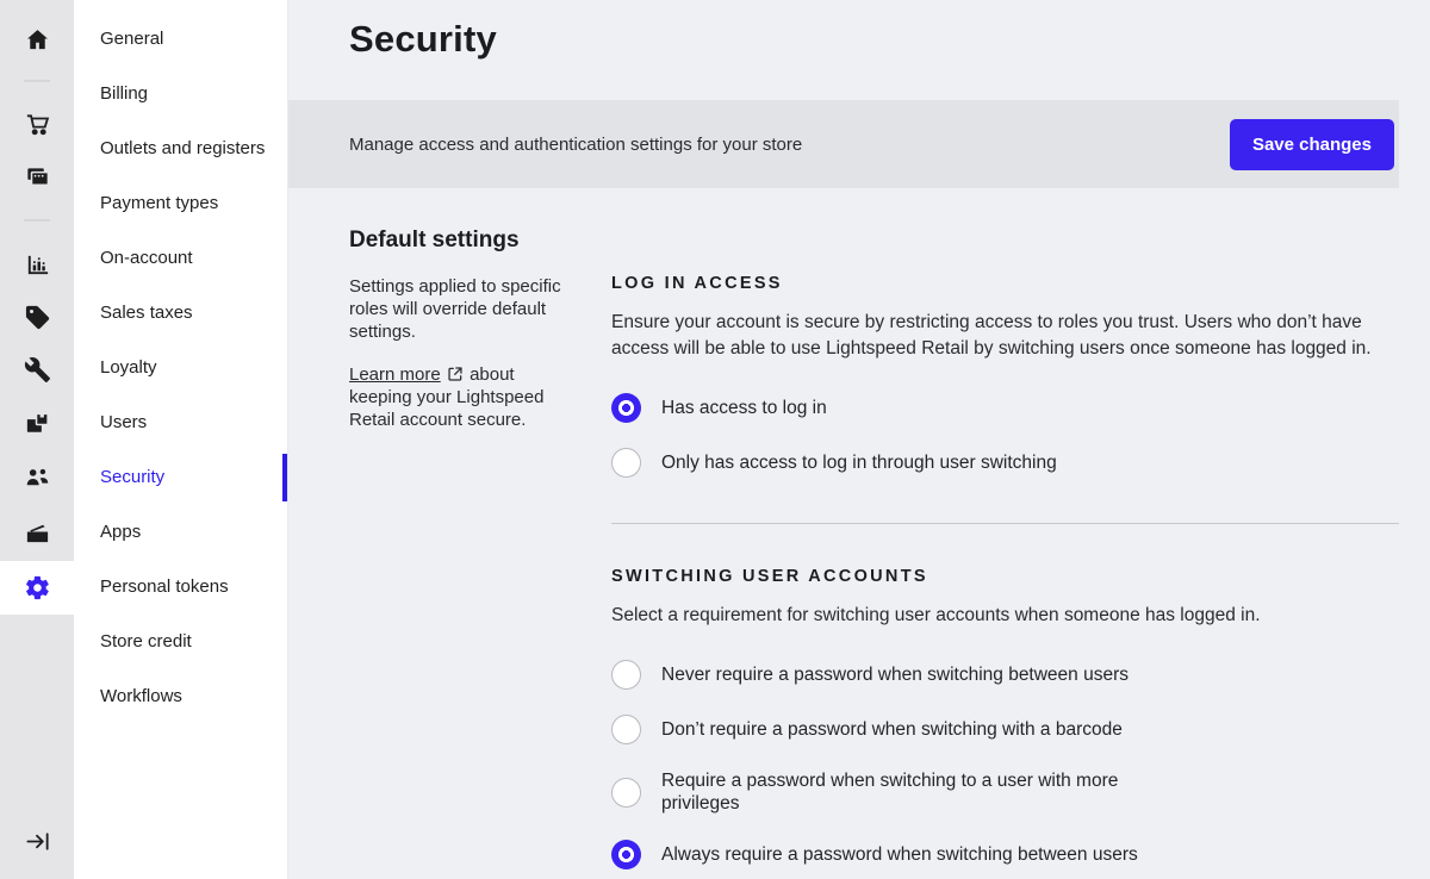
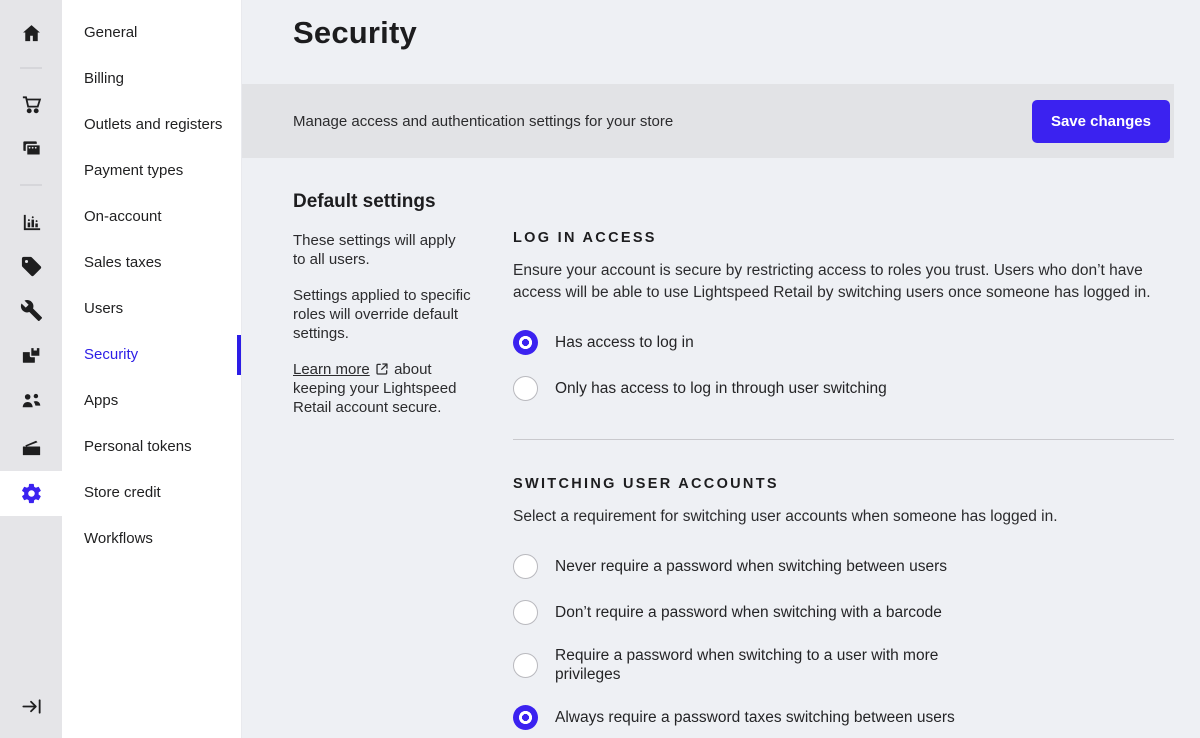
  General
  Billing
  Outlets and registers
  Payment types
  On-account
  Sales taxes
- Loyalty
  Users
  Security
  Apps
  Personal tokens
  Store credit
  Workflows
  Security
  Manage access and authentication settings for your store
  Save changes
  Default settings
+ These settings will apply to all users.
  Settings applied to specific roles will override default settings.
  Learn more about keeping your Lightspeed Retail account secure.
  LOG IN ACCESS
  Ensure your account is secure by restricting access to roles you trust. Users who don’t have access will be able to use Lightspeed Retail by switching users once someone has logged in.
  Has access to log in
  Only has access to log in through user switching
  SWITCHING USER ACCOUNTS
  Select a requirement for switching user accounts when someone has logged in.
  Never require a password when switching between users
  Don’t require a password when switching with a barcode
  Require a password when switching to a user with more privileges
- Always require a password when switching between users
+ Always require a password taxes switching between users
